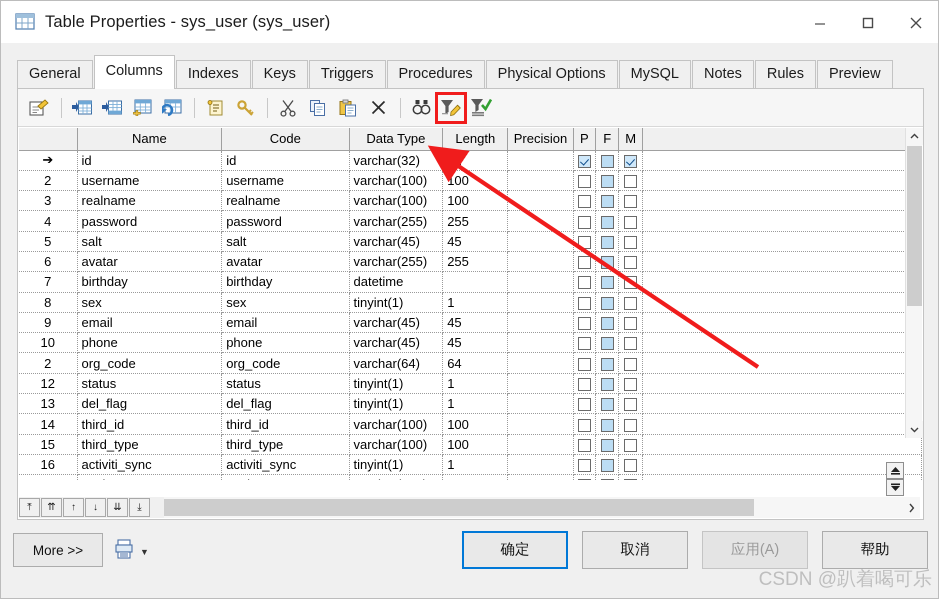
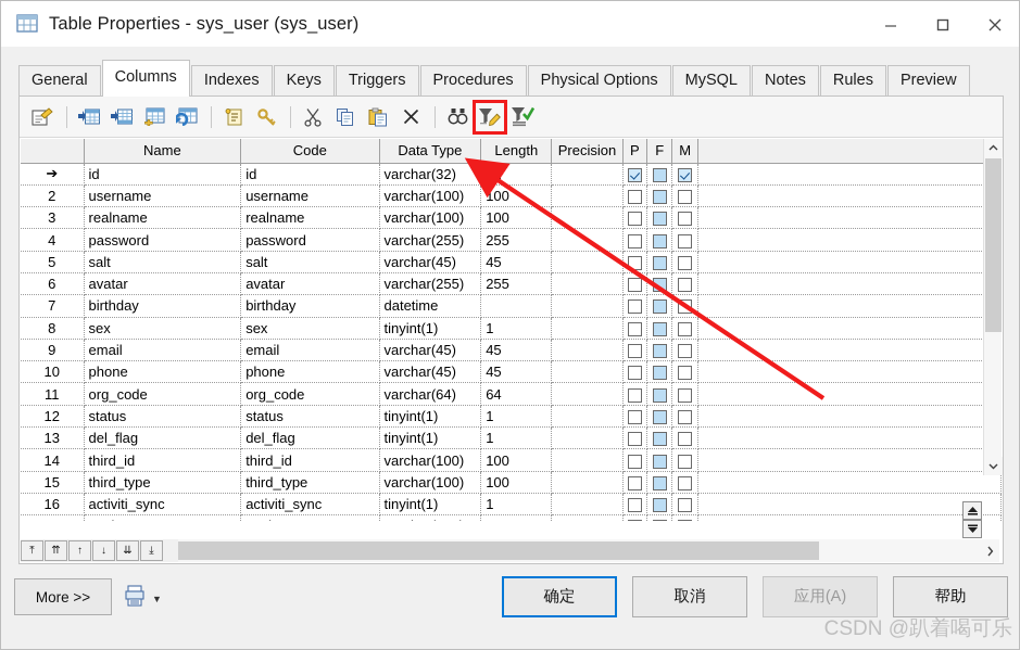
  Table Properties - sys_user (sys_user)
  General
  Columns
  Indexes
  Keys
  Triggers
  Procedures
  Physical Options
  MySQL
  Notes
  Rules
  Preview
  	Name	Code	Data Type	Length	Precision	P	F	M
  ➔	id	id	varchar(32)	2
  2	username	username	varchar(100)	100
  3	realname	realname	varchar(100)	100
  4	password	password	varchar(255)	255
  5	salt	salt	varchar(45)	45
  6	avatar	avatar	varchar(255)	255
  7	birthday	birthday	datetime
  8	sex	sex	tinyint(1)	1
  9	email	email	varchar(45)	45
  10	phone	phone	varchar(45)	45
- 2	org_code	org_code	varchar(64)	64
+ 11	org_code	org_code	varchar(64)	64
  12	status	status	tinyint(1)	1
  13	del_flag	del_flag	tinyint(1)	1
  14	third_id	third_id	varchar(100)	100
  15	third_type	third_type	varchar(100)	100
  16	activiti_sync	activiti_sync	tinyint(1)	1
  ⤒
  ⇈
  ↑
  ↓
  ⇊
  ⤓
  More >>
  ▼
  确定
  取消
  应用(A)
  帮助
  CSDN @趴着喝可乐
